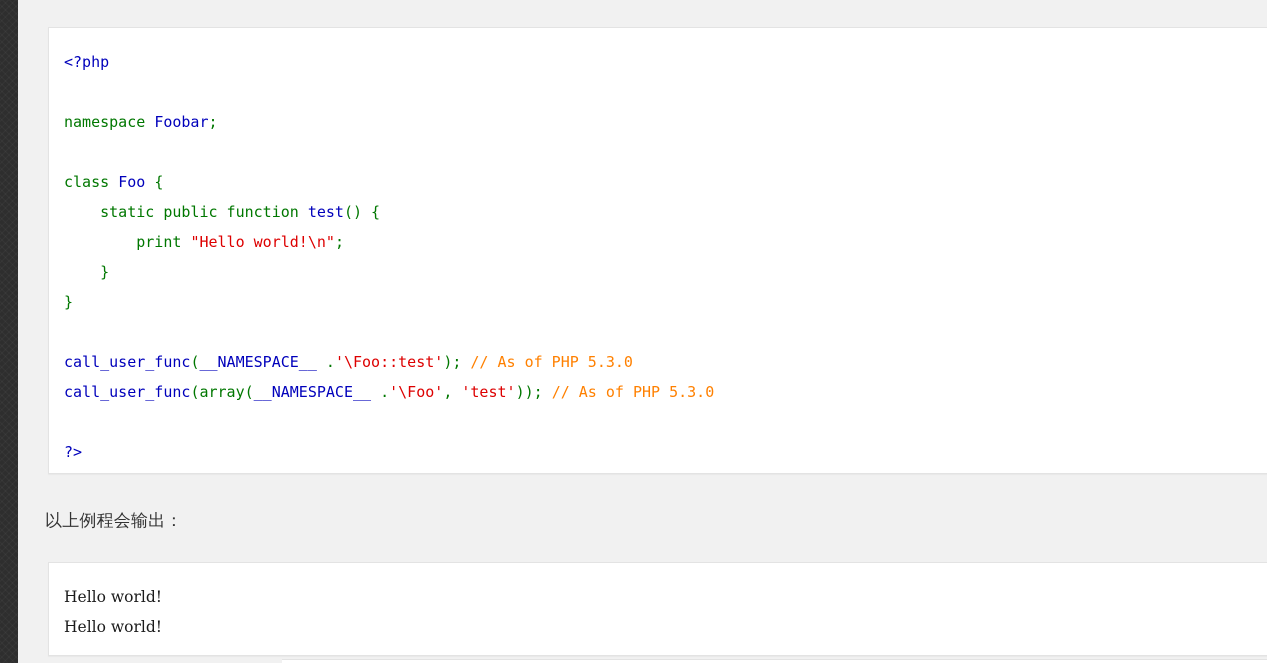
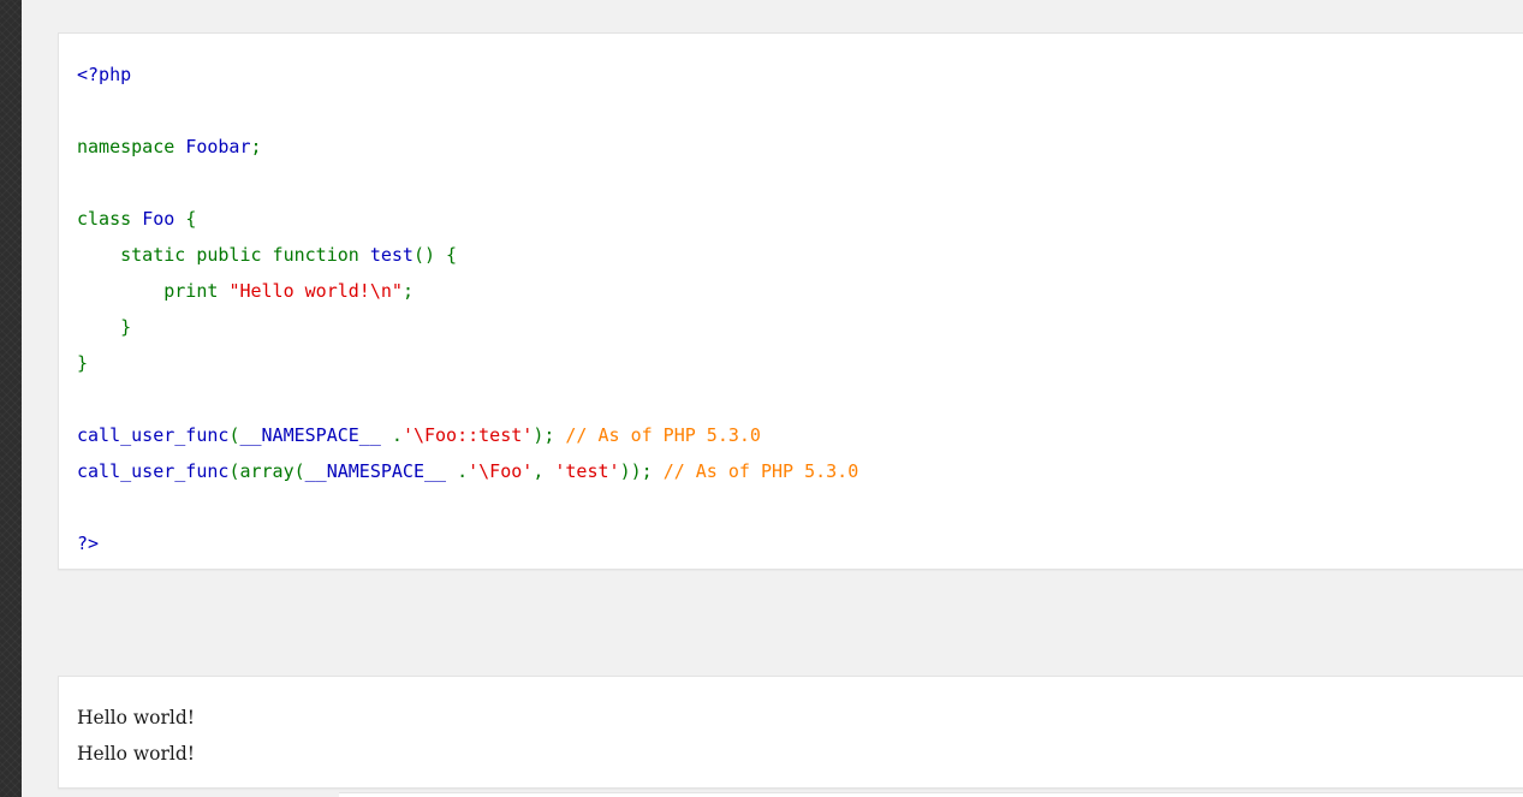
  <?php namespace Foobar; class Foo { static public function test() { print "Hello world!\n"; } } call_user_func(__NAMESPACE__ .'\Foo::test'); // As of PHP 5.3.0 call_user_func(array(__NAMESPACE__ .'\Foo', 'test')); // As of PHP 5.3.0 ?>
- 以上例程会输出：
  Hello world!
  Hello world!
